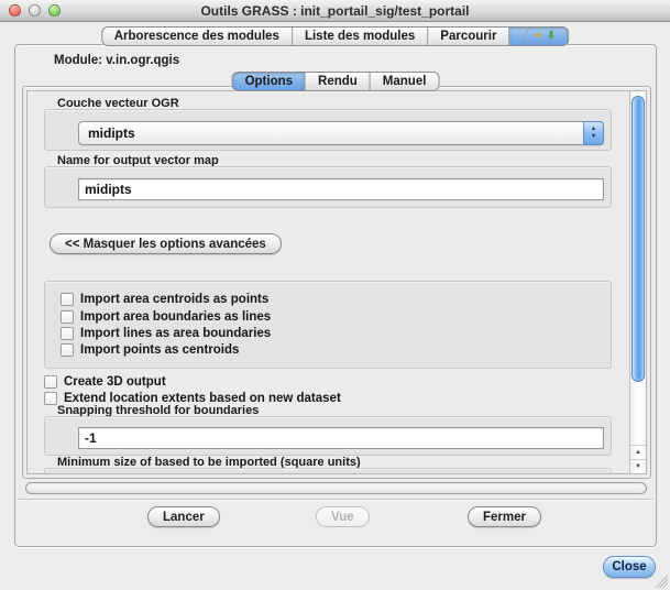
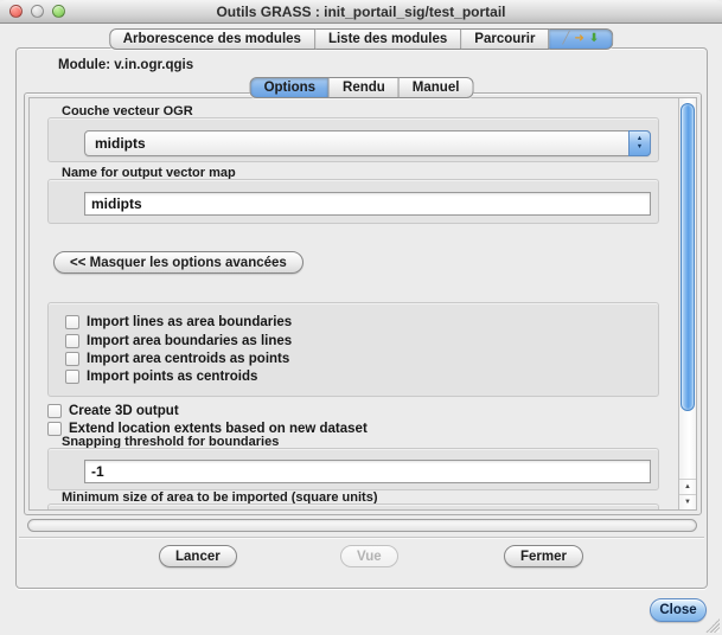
  Outils GRASS : init_portail_sig/test_portail
  Arborescence des modules
  Liste des modules
  Parcourir
  ╱
  ➜
  ⬇
  Module: v.in.ogr.qgis
  Options
  Rendu
  Manuel
  Couche vecteur OGR
  midipts
  Name for output vector map
  midipts
  << Masquer les options avancées
- Import area centroids as points
+ Import lines as area boundaries
  Import area boundaries as lines
- Import lines as area boundaries
+ Import area centroids as points
  Import points as centroids
  Create 3D output
  Extend location extents based on new dataset
  Snapping threshold for boundaries
  -1
- Minimum size of based to be imported (square units)
+ Minimum size of area to be imported (square units)
  Lancer
  Vue
  Fermer
  Close
